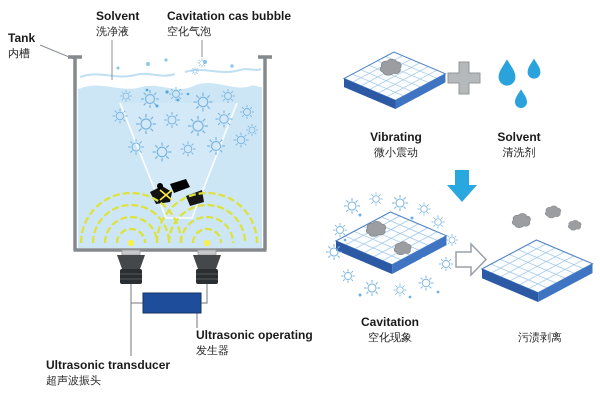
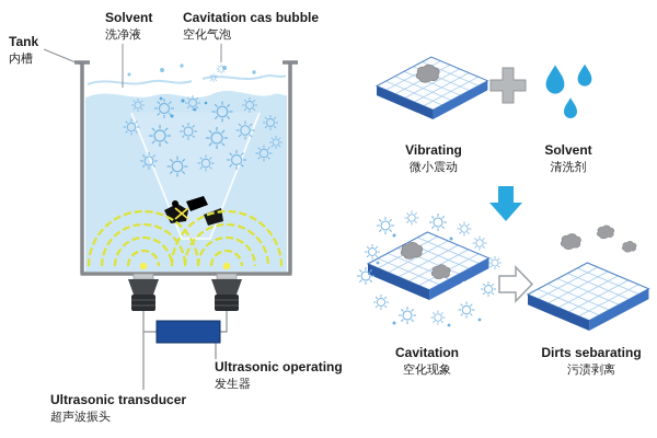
  Tank
  内槽
  Solvent
  洗净液
  Cavitation cas bubble
  空化气泡
  Ultrasonic operating
  发生器
  Ultrasonic transducer
  超声波振头
  Vibrating
  微小震动
  Solvent
  清洗剂
  Cavitation
  空化现象
+ Dirts sebarating
  污渍剥离
